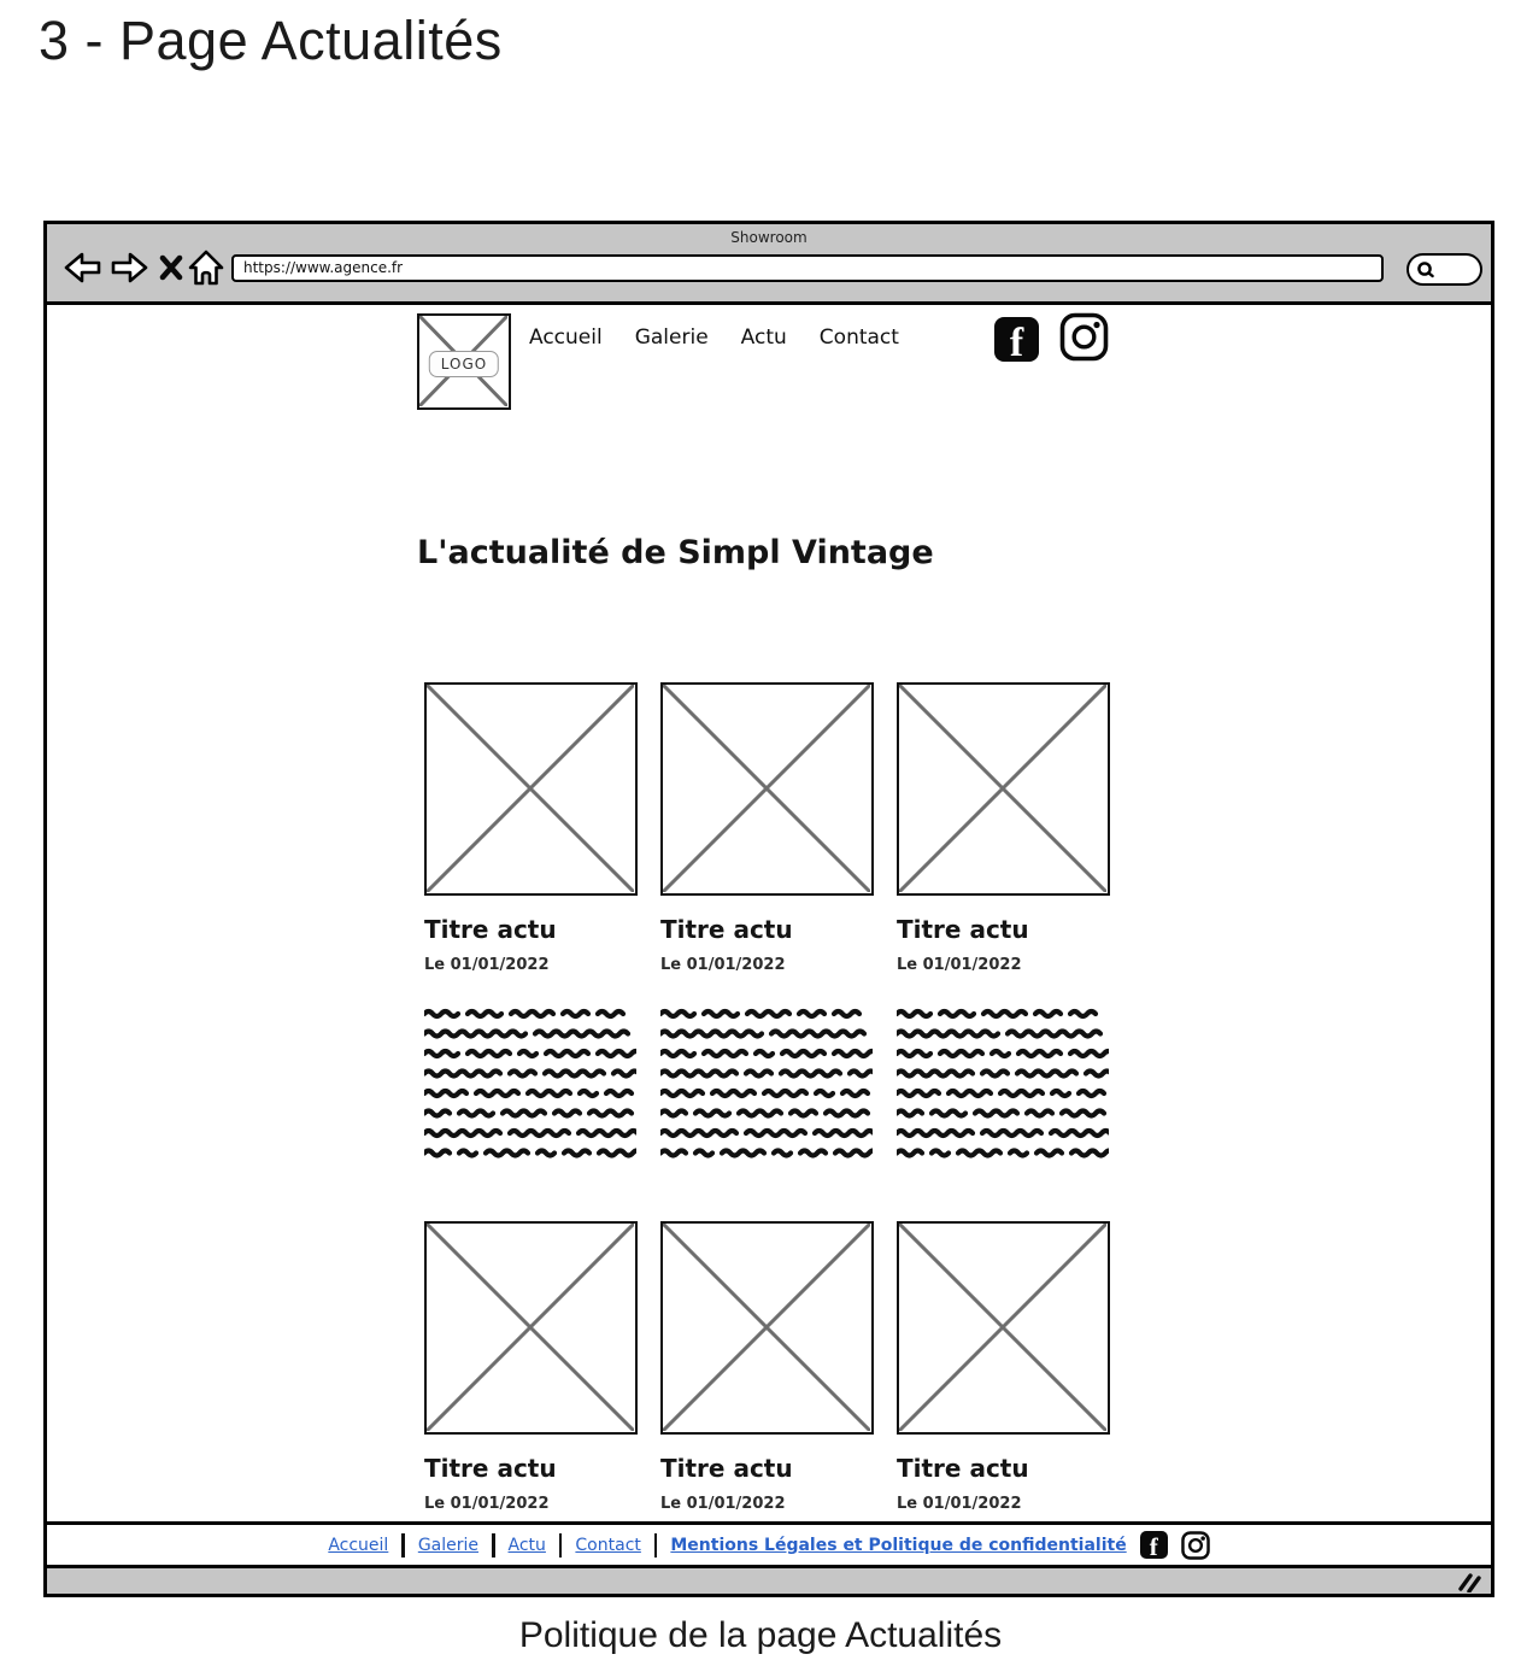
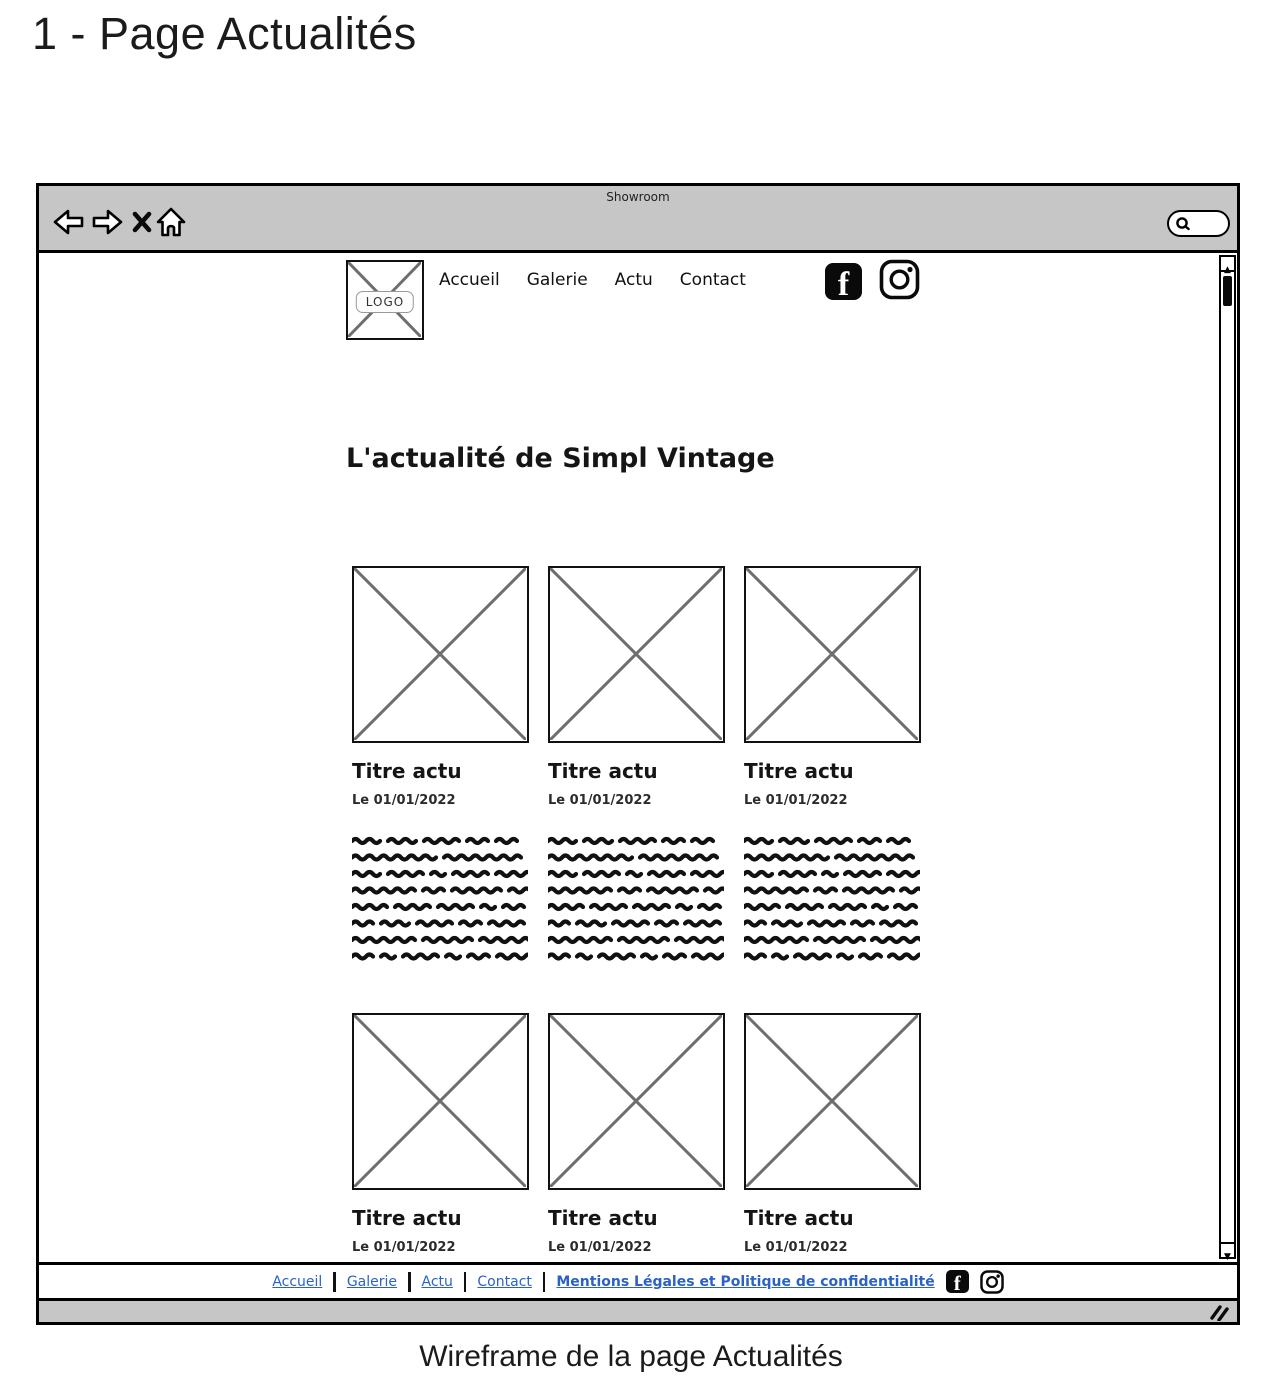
- 3 - Page Actualités
+ 1 - Page Actualités
  Showroom
- https://www.agence.fr
  LOGO
  Accueil
  Galerie
  Actu
  Contact
  f
  L'actualité de Simpl Vintage
  Titre actu
  Le 01/01/2022
  Titre actu
  Le 01/01/2022
  Titre actu
  Le 01/01/2022
  Titre actu
  Le 01/01/2022
  Titre actu
  Le 01/01/2022
  Titre actu
  Le 01/01/2022
+ ▲
+ ▼
  Accueil
  Galerie
  Actu
  Contact
  Mentions Légales et Politique de confidentialité
  f
- Politique de la page Actualités
+ Wireframe de la page Actualités
